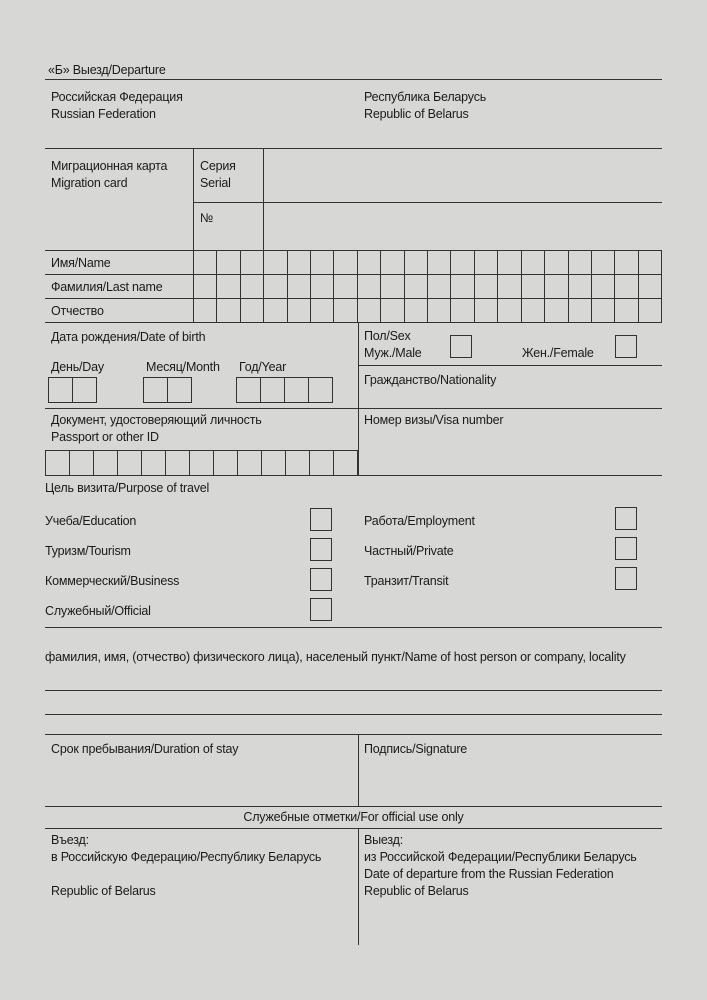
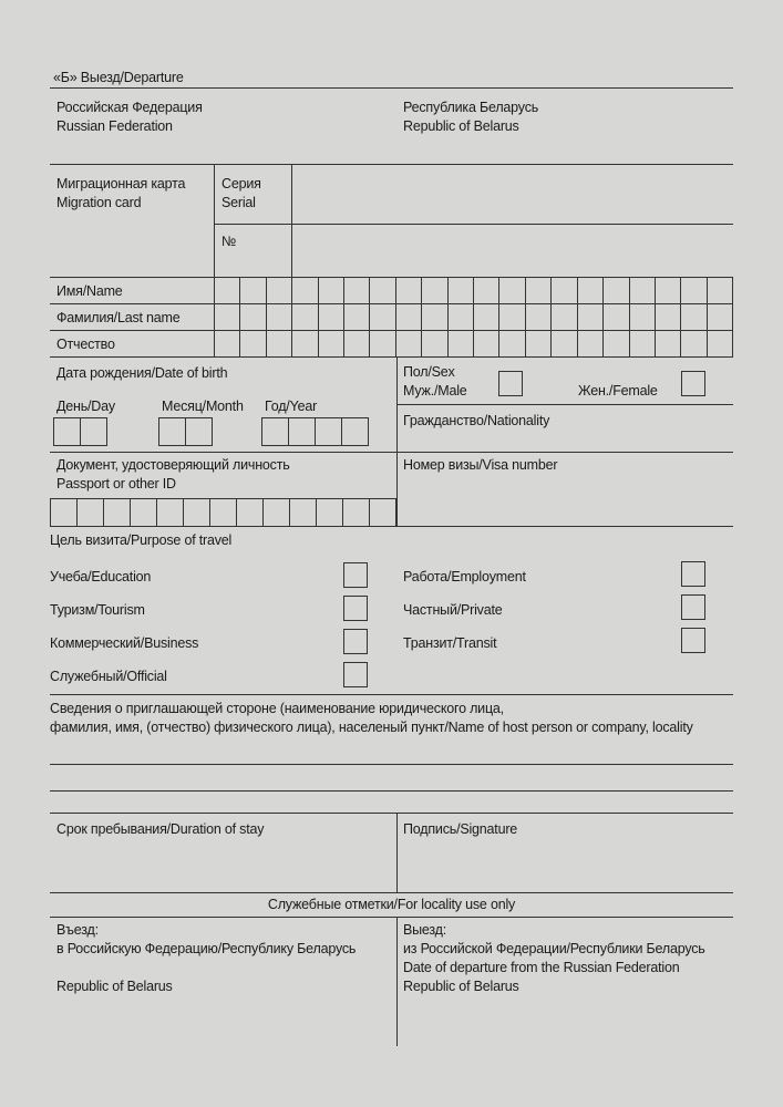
  «Б» Выезд/Departure
  Российская Федерация
  Russian Federation
  Республика Беларусь
  Republic of Belarus
  Миграционная карта
  Migration card
  Серия
  Serial
  №
  Имя/Name
  Фамилия/Last name
  Отчество
  Дата рождения/Date of birth
  День/Day
  Месяц/Month
  Год/Year
  Пол/Sex
  Муж./Male
  Жен./Female
  Гражданство/Nationality
  Документ, удостоверяющий личность
  Passport or other ID
  Номер визы/Visa number
  Цель визита/Purpose of travel
  Учеба/Education
  Туризм/Tourism
  Коммерческий/Business
  Служебный/Official
  Работа/Employment
  Частный/Private
  Транзит/Transit
+ Сведения о приглашающей стороне (наименование юридического лица,
  фамилия, имя, (отчество) физического лица), населеный пункт/Name of host person or company, locality
  Срок пребывания/Duration of stay
  Подпись/Signature
- Служебные отметки/For official use only
+ Служебные отметки/For locality use only
  Въезд:
  в Российскую Федерацию/Республику Беларусь
  Republic of Belarus
  Выезд:
  из Российской Федерации/Республики Беларусь
  Date of departure from the Russian Federation
  Republic of Belarus
